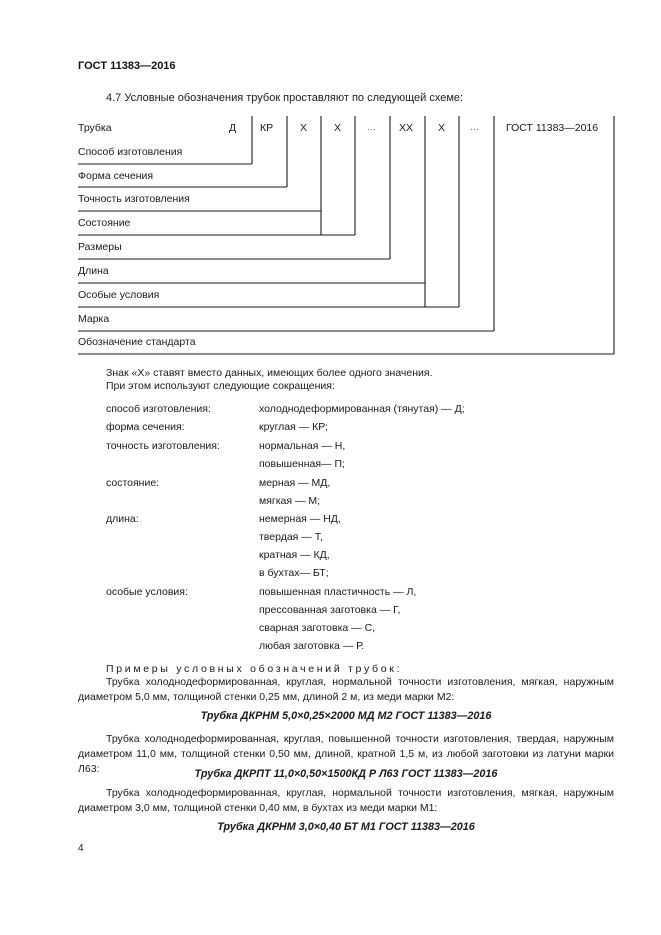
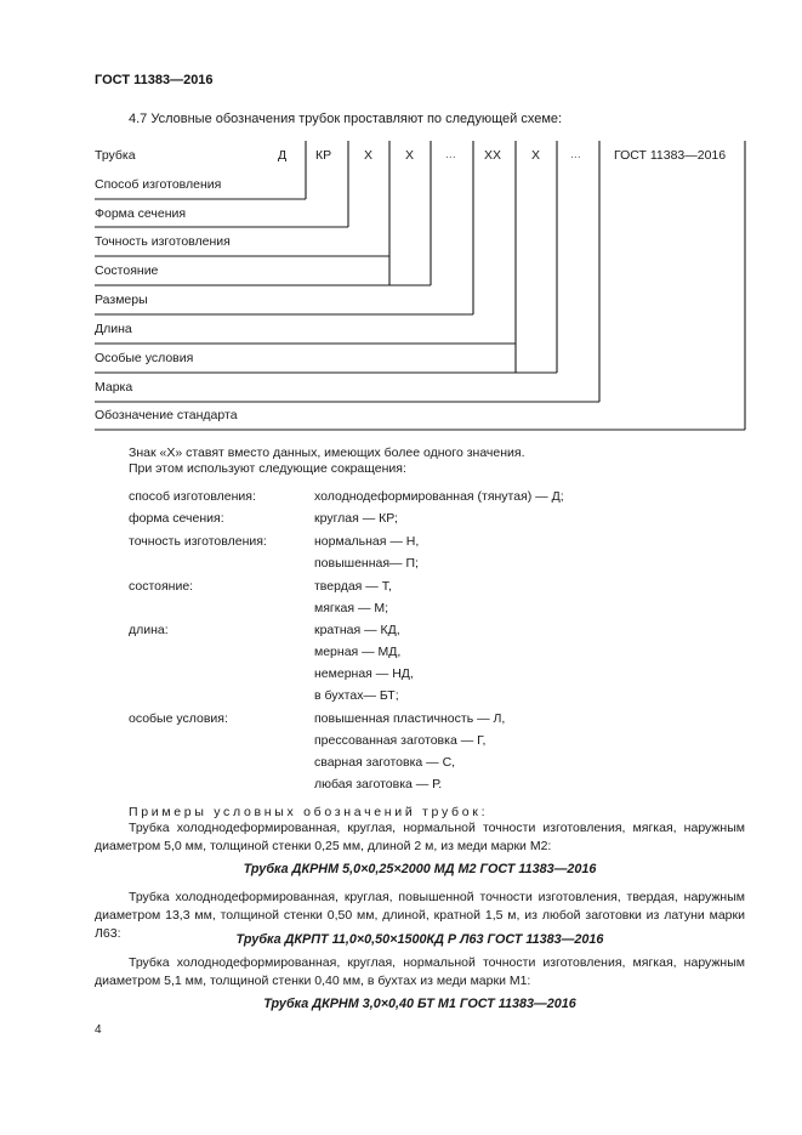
  ГОСТ 11383—2016
  4.7 Условные обозначения трубок проставляют по следующей схеме:
  Трубка
  Д
  КР
  Х
  Х
  ...
  ХХ
  Х
  ...
  ГОСТ 11383—2016
  Способ изготовления
  Форма сечения
  Точность изготовления
  Состояние
  Размеры
  Длина
  Особые условия
  Марка
  Обозначение стандарта
  Знак «Х» ставят вместо данных, имеющих более одного значения.
  При этом используют следующие сокращения:
  способ изготовления:
  холоднодеформированная (тянутая) — Д;
  форма сечения:
  круглая — КР;
  точность изготовления:
  нормальная — Н,
  повышенная— П;
  состояние:
- мерная — МД,
+ твердая — Т,
  мягкая — М;
  длина:
- немерная — НД,
+ кратная — КД,
- твердая — Т,
+ мерная — МД,
- кратная — КД,
+ немерная — НД,
  в бухтах— БТ;
  особые условия:
  повышенная пластичность — Л,
  прессованная заготовка — Г,
  сварная заготовка — С,
  любая заготовка — Р.
  Примеры условных обозначений трубок:
  Трубка холоднодеформированная, круглая, нормальной точности изготовления, мягкая, наружным диаметром 5,0 мм, толщиной стенки 0,25 мм, длиной 2 м, из меди марки М2:
  Трубка ДКРНМ 5,0×0,25×2000 МД М2 ГОСТ 11383—2016
- Трубка холоднодеформированная, круглая, повышенной точности изготовления, твердая, наружным диаметром 11,0 мм, толщиной стенки 0,50 мм, длиной, кратной 1,5 м, из любой заготовки из латуни марки Л63:
+ Трубка холоднодеформированная, круглая, повышенной точности изготовления, твердая, наружным диаметром 13,3 мм, толщиной стенки 0,50 мм, длиной, кратной 1,5 м, из любой заготовки из латуни марки Л63:
  Трубка ДКРПТ 11,0×0,50×1500КД Р Л63 ГОСТ 11383—2016
- Трубка холоднодеформированная, круглая, нормальной точности изготовления, мягкая, наружным диаметром 3,0 мм, толщиной стенки 0,40 мм, в бухтах из меди марки М1:
+ Трубка холоднодеформированная, круглая, нормальной точности изготовления, мягкая, наружным диаметром 5,1 мм, толщиной стенки 0,40 мм, в бухтах из меди марки М1:
  Трубка ДКРНМ 3,0×0,40 БТ М1 ГОСТ 11383—2016
  4
